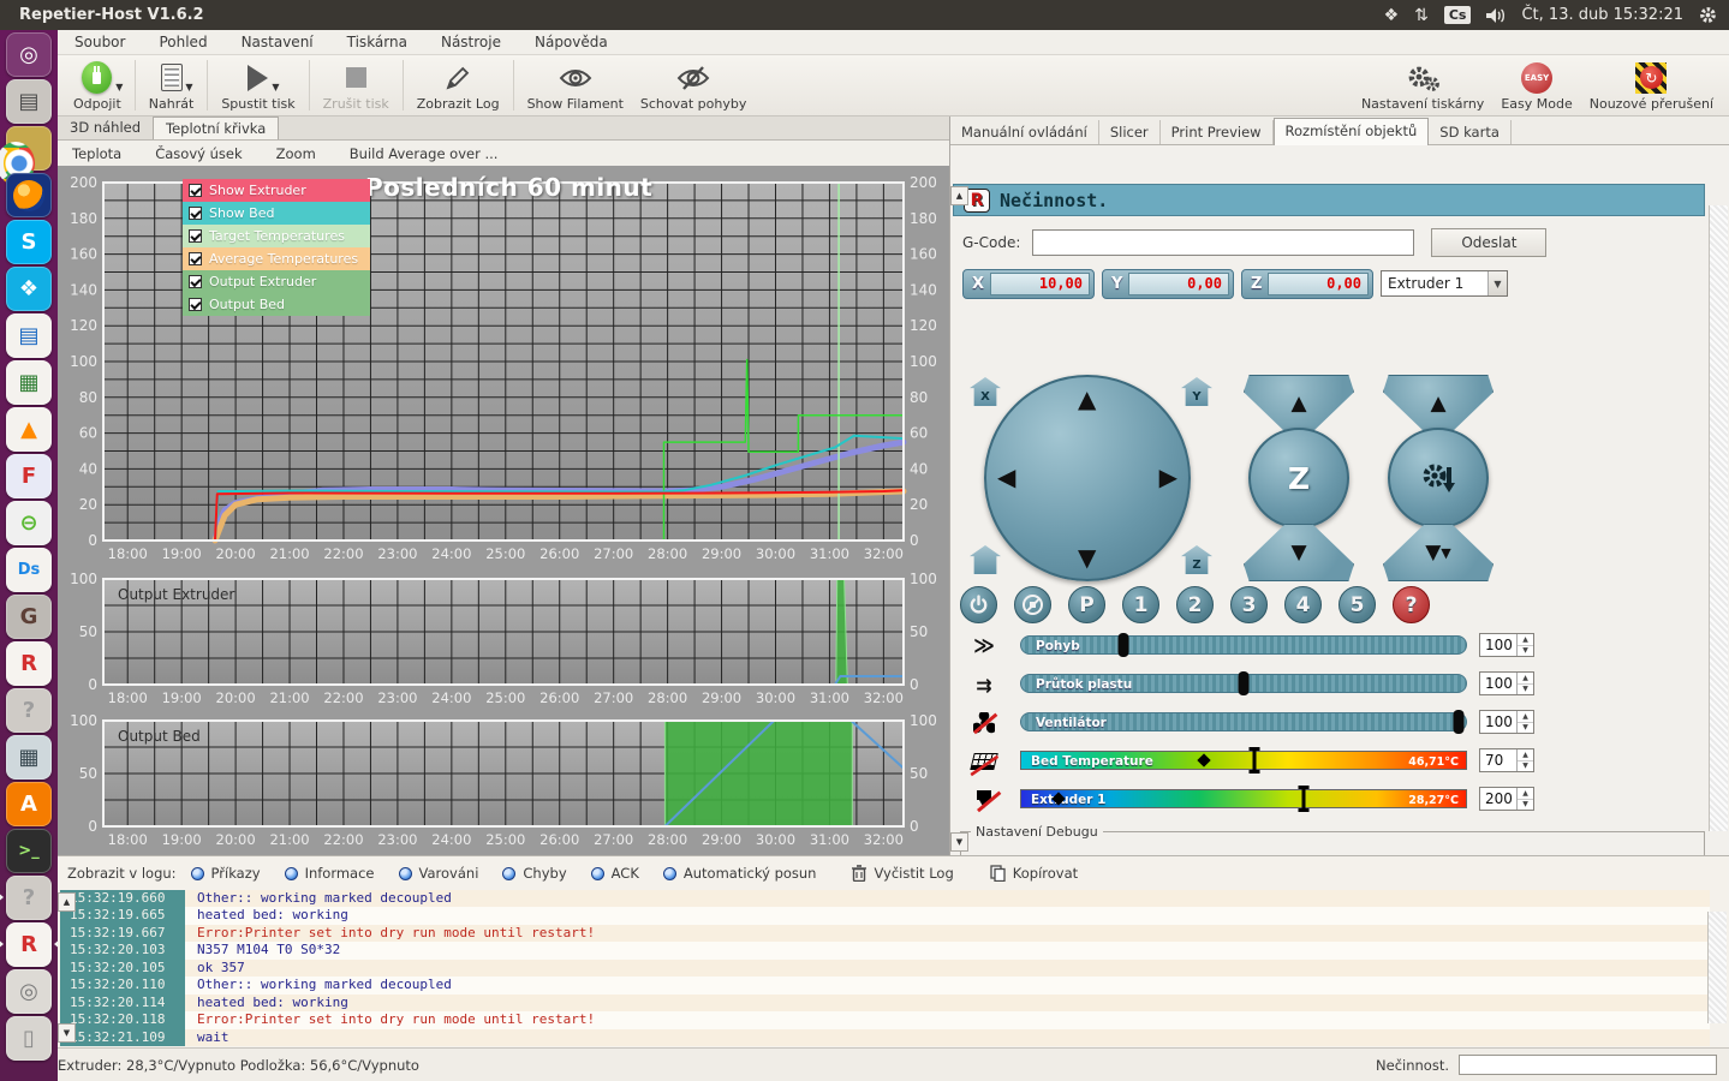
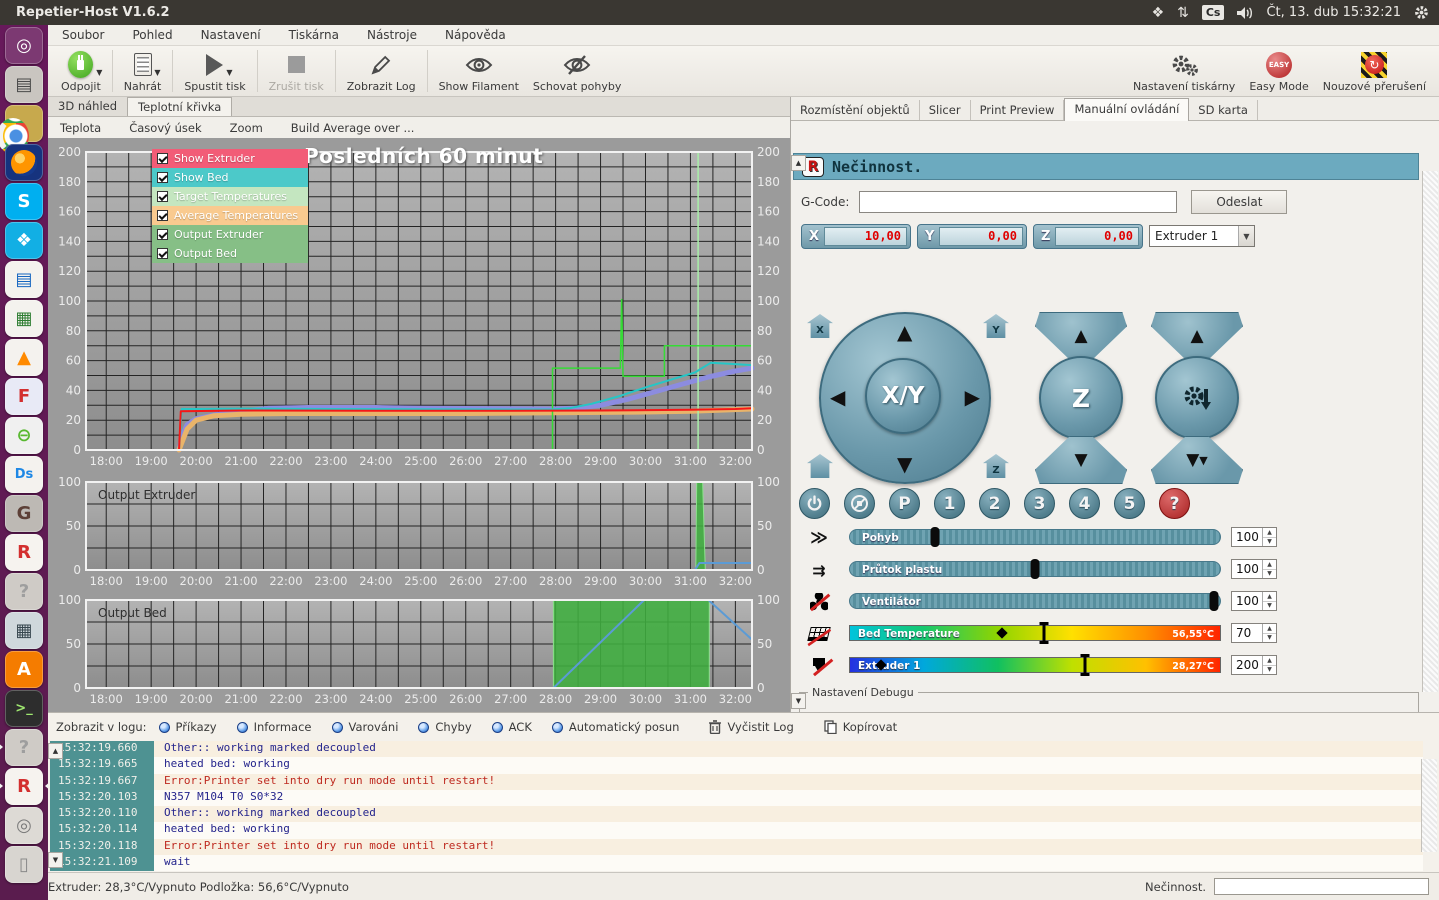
  Repetier-Host V1.6.2
  ❖
  ⇅
  Cs
  Čt, 13. dub 15:32:21
  ◎
  ▤
  S
  ❖
  ▤
  ▦
  ▲
  F
  ⊖
  Ds
  G
  R
  ?
  ▦
  A
  >_
  ?
  R
  ◎
  ▯
  Soubor
  Pohled
  Nastavení
  Tiskárna
  Nástroje
  Nápověda
  ▼
  Odpojit
  ▼
  Nahrát
  ▼
  Spustit tisk
  Zrušit tisk
  Zobrazit Log
  Show Filament
  Schovat pohyby
  Nastavení tiskárny
  EASY
  Easy Mode
  ↻
  Nouzové přerušení
  3D náhled
  Teplotní křivka
  Teplota
  Časový úsek
  Zoom
  Build Average over ...
  0
  0
  20
  20
  40
  40
  60
  60
  80
  80
  100
  100
  120
  120
  140
  140
  160
  160
  180
  180
  200
  200
  18:00
  19:00
  20:00
  21:00
  22:00
  23:00
  24:00
  25:00
  26:00
  27:00
  28:00
  29:00
  30:00
  31:00
  32:00
  Posledních 60 minut
  Show Extruder
  Show Bed
  Target Temperatures
  Average Temperatures
  Output Extruder
  Output Bed
  0
  0
  50
  50
  100
  100
  18:00
  19:00
  20:00
  21:00
  22:00
  23:00
  24:00
  25:00
  26:00
  27:00
  28:00
  29:00
  30:00
  31:00
  32:00
  Output Extruder
  0
  0
  50
  50
  100
  100
  18:00
  19:00
  20:00
  21:00
  22:00
  23:00
  24:00
  25:00
  26:00
  27:00
  28:00
  29:00
  30:00
  31:00
  32:00
  Output Bed
- Manuální ovládání
+ Rozmístění objektů
  Slicer
  Print Preview
- Rozmístění objektů
+ Manuální ovládání
  SD karta
  R
  Nečinnost.
  G-Code:
  Odeslat
  X
  10,00
  Y
  0,00
  Z
  0,00
  Extruder 1
  ▼
  X
  Y
  Z
  ▲
  ▼
  ◀
  ▶
+ X/Y
  ▲
  Z
  ▼
  ▲
  ▼
  ▼
  P
  1
  2
  3
  4
  5
  ?
  ≫
  Pohyb
  100
  ⇉
  Průtok plastu
  100
  Ventilátor
  100
  Bed Temperature
- 46,71°C
+ 56,55°C
  70
  Extuder 1
  28,27°C
  200
  Nastavení Debugu
  ▲
  ▼
  Zobrazit v logu:
  Příkazy
  Informace
  Varováni
  Chyby
  ACK
  Automatický posun
  Vyčistit Log
  Kopírovat
  5:32:19.660
  Other:: working marked decoupled
  15:32:19.665
  heated bed: working
  15:32:19.667
  Error:Printer set into dry run mode until restart!
  15:32:20.103
  N357 M104 T0 S0*32
- 15:32:20.105
- ok 357
  15:32:20.110
  Other:: working marked decoupled
  15:32:20.114
  heated bed: working
  15:32:20.118
  Error:Printer set into dry run mode until restart!
  5:32:21.109
  wait
  ▲
  ▼
  Extruder: 28,3°C/Vypnuto Podložka: 56,6°C/Vypnuto
  Nečinnost.
